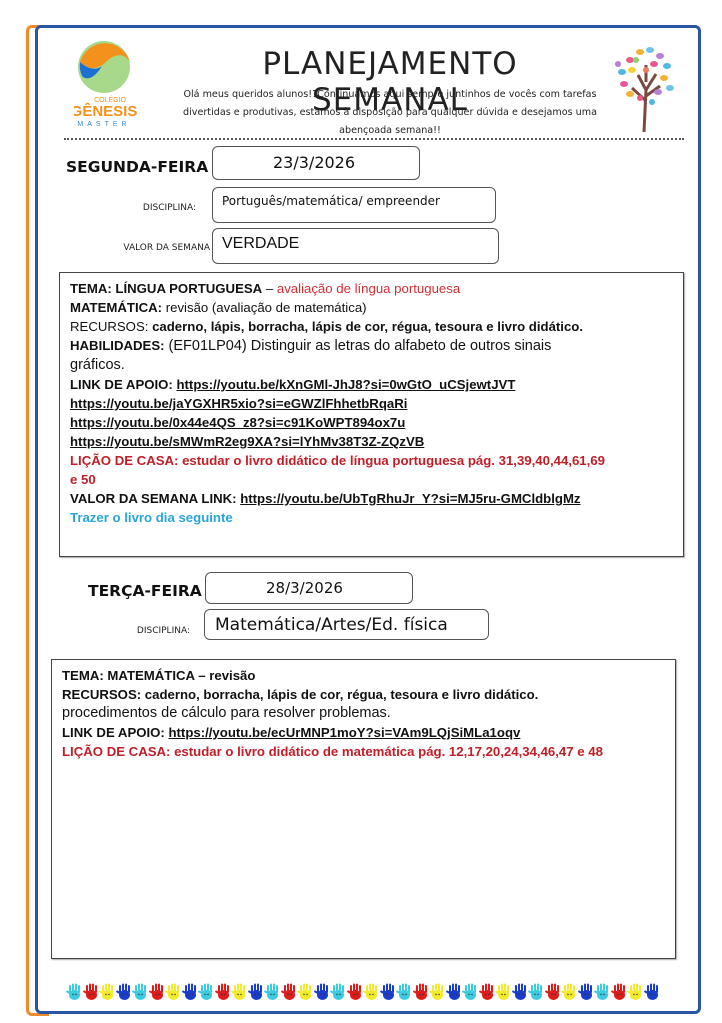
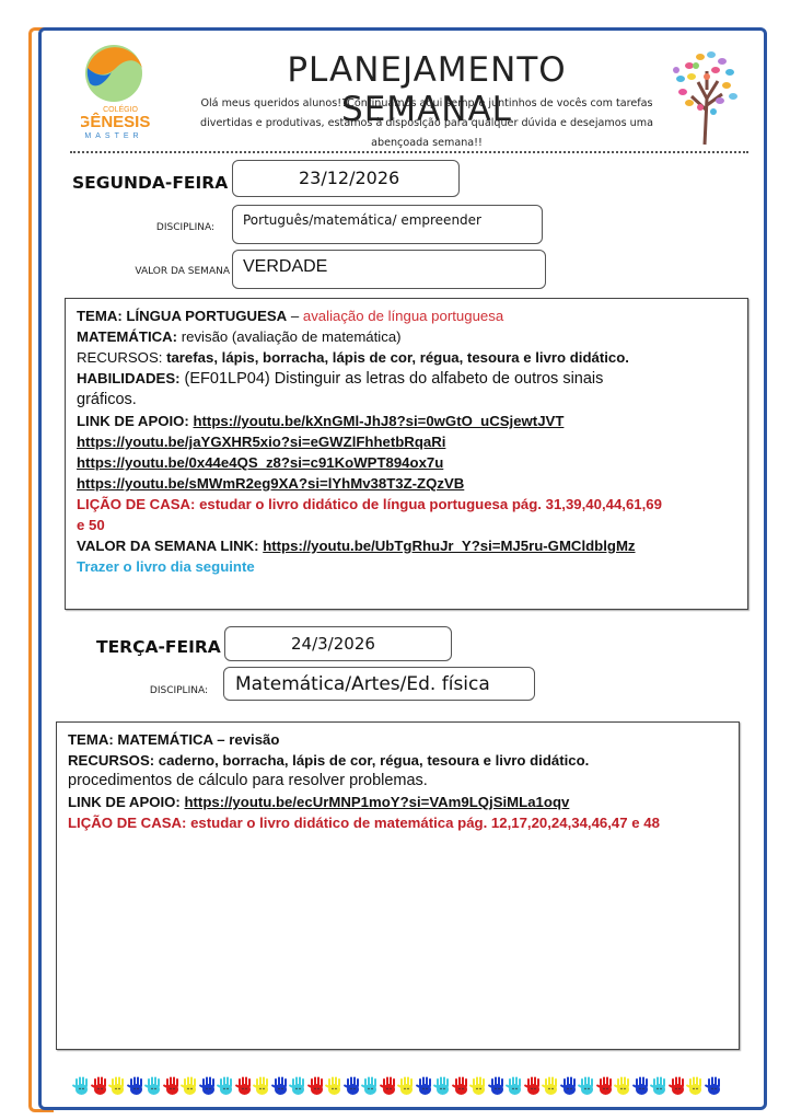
  GÊNESIS
  PLANEJAMENTO SEMANAL
  Olá meus queridos alunos!?Continuamos aqui sempre juntinhos de vocês com tarefas
  divertidas e produtivas, estamos à disposição para qualquer dúvida e desejamos uma
  abençoada semana!!
  SEGUNDA-FEIRA
- 23/3/2026
+ 23/12/2026
  DISCIPLINA:
  Português/matemática/ empreender
  VALOR DA SEMANA
  VERDADE
  TEMA: LÍNGUA PORTUGUESA – avaliação de língua portuguesa
  MATEMÁTICA: revisão (avaliação de matemática)
- RECURSOS: caderno, lápis, borracha, lápis de cor, régua, tesoura e livro didático.
+ RECURSOS: tarefas, lápis, borracha, lápis de cor, régua, tesoura e livro didático.
  HABILIDADES: (EF01LP04) Distinguir as letras do alfabeto de outros sinais
  gráficos.
  LINK DE APOIO: https://youtu.be/kXnGMl-JhJ8?si=0wGtO_uCSjewtJVT
  https://youtu.be/jaYGXHR5xio?si=eGWZlFhhetbRqaRi
  https://youtu.be/0x44e4QS_z8?si=c91KoWPT894ox7u
  https://youtu.be/sMWmR2eg9XA?si=lYhMv38T3Z-ZQzVB
  LIÇÃO DE CASA: estudar o livro didático de língua portuguesa pág. 31,39,40,44,61,69
  e 50
  VALOR DA SEMANA LINK: https://youtu.be/UbTgRhuJr_Y?si=MJ5ru-GMCldblgMz
  Trazer o livro dia seguinte
  TERÇA-FEIRA
- 28/3/2026
+ 24/3/2026
  DISCIPLINA:
  Matemática/Artes/Ed. física
  TEMA: MATEMÁTICA – revisão
  RECURSOS: caderno, borracha, lápis de cor, régua, tesoura e livro didático.
  procedimentos de cálculo para resolver problemas.
  LINK DE APOIO: https://youtu.be/ecUrMNP1moY?si=VAm9LQjSiMLa1oqv
  LIÇÃO DE CASA: estudar o livro didático de matemática pág. 12,17,20,24,34,46,47 e 48
